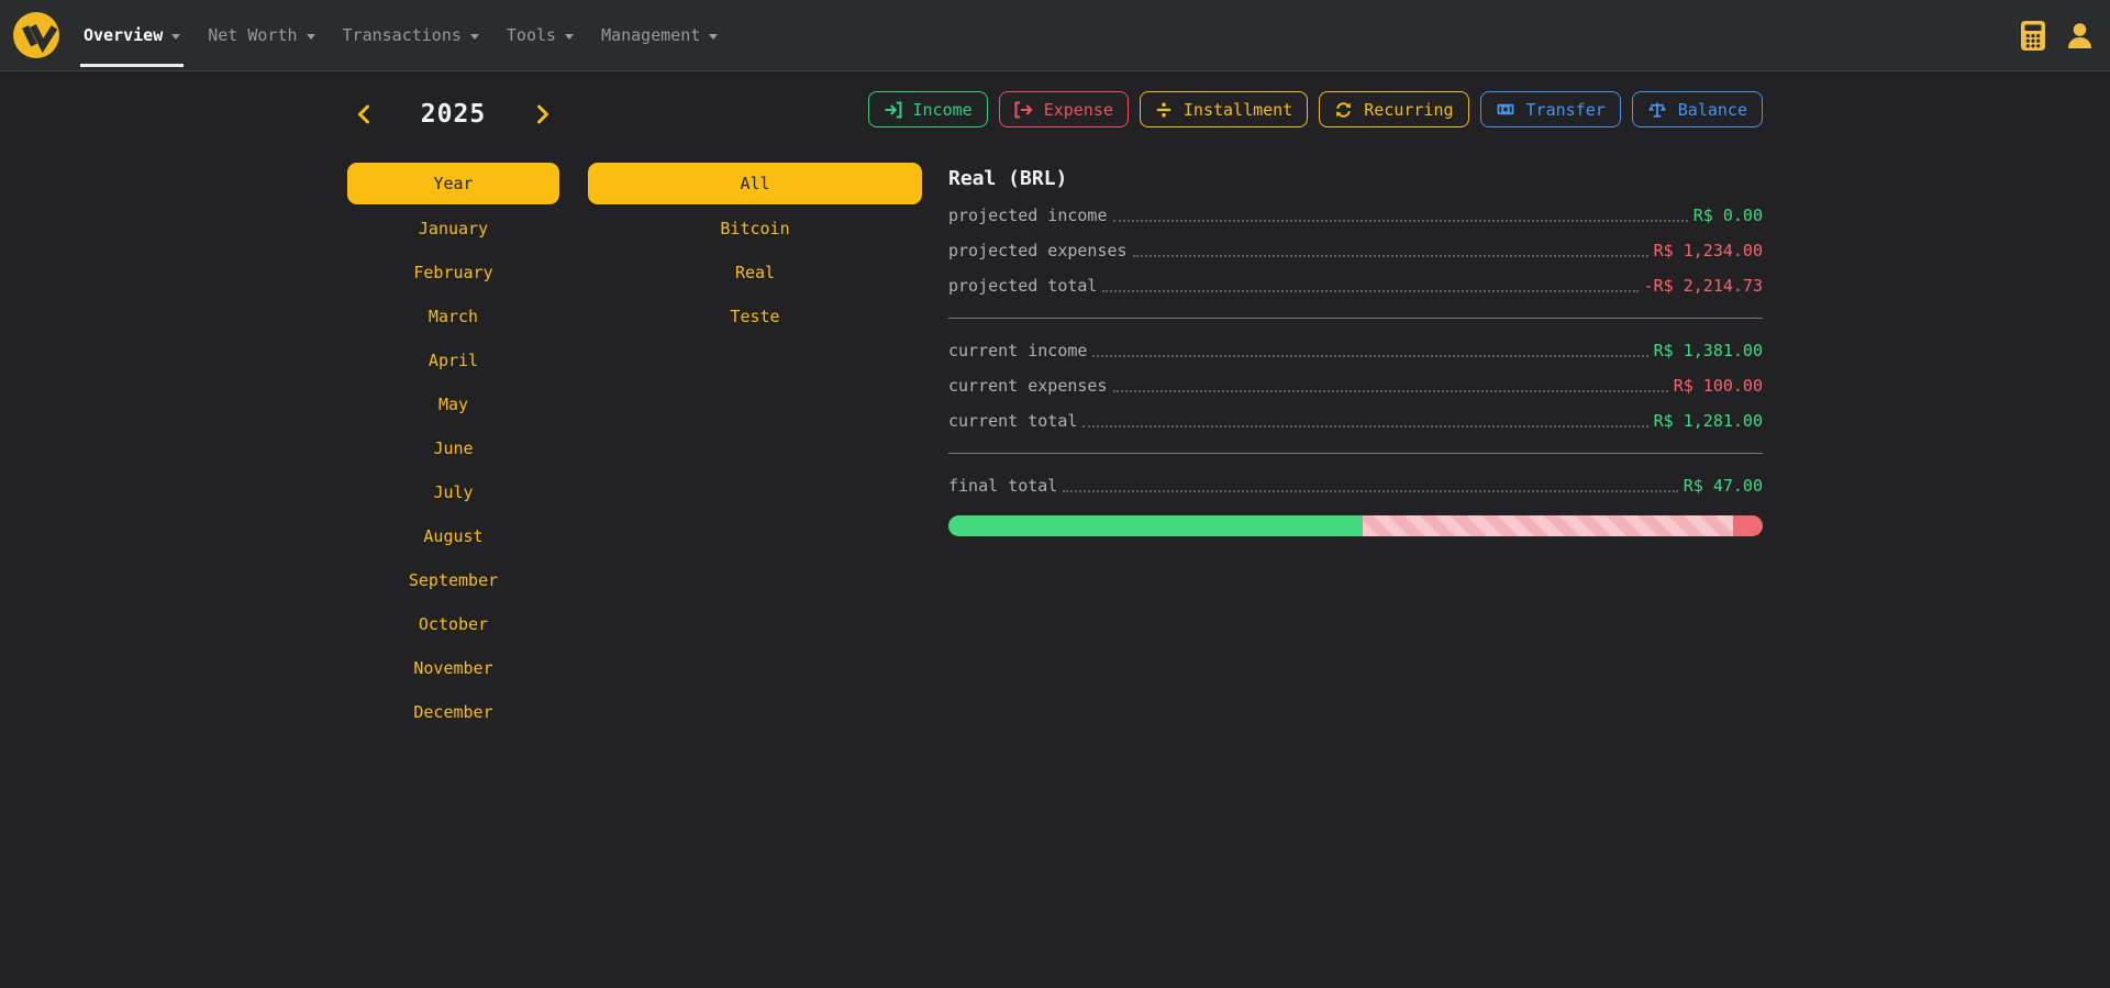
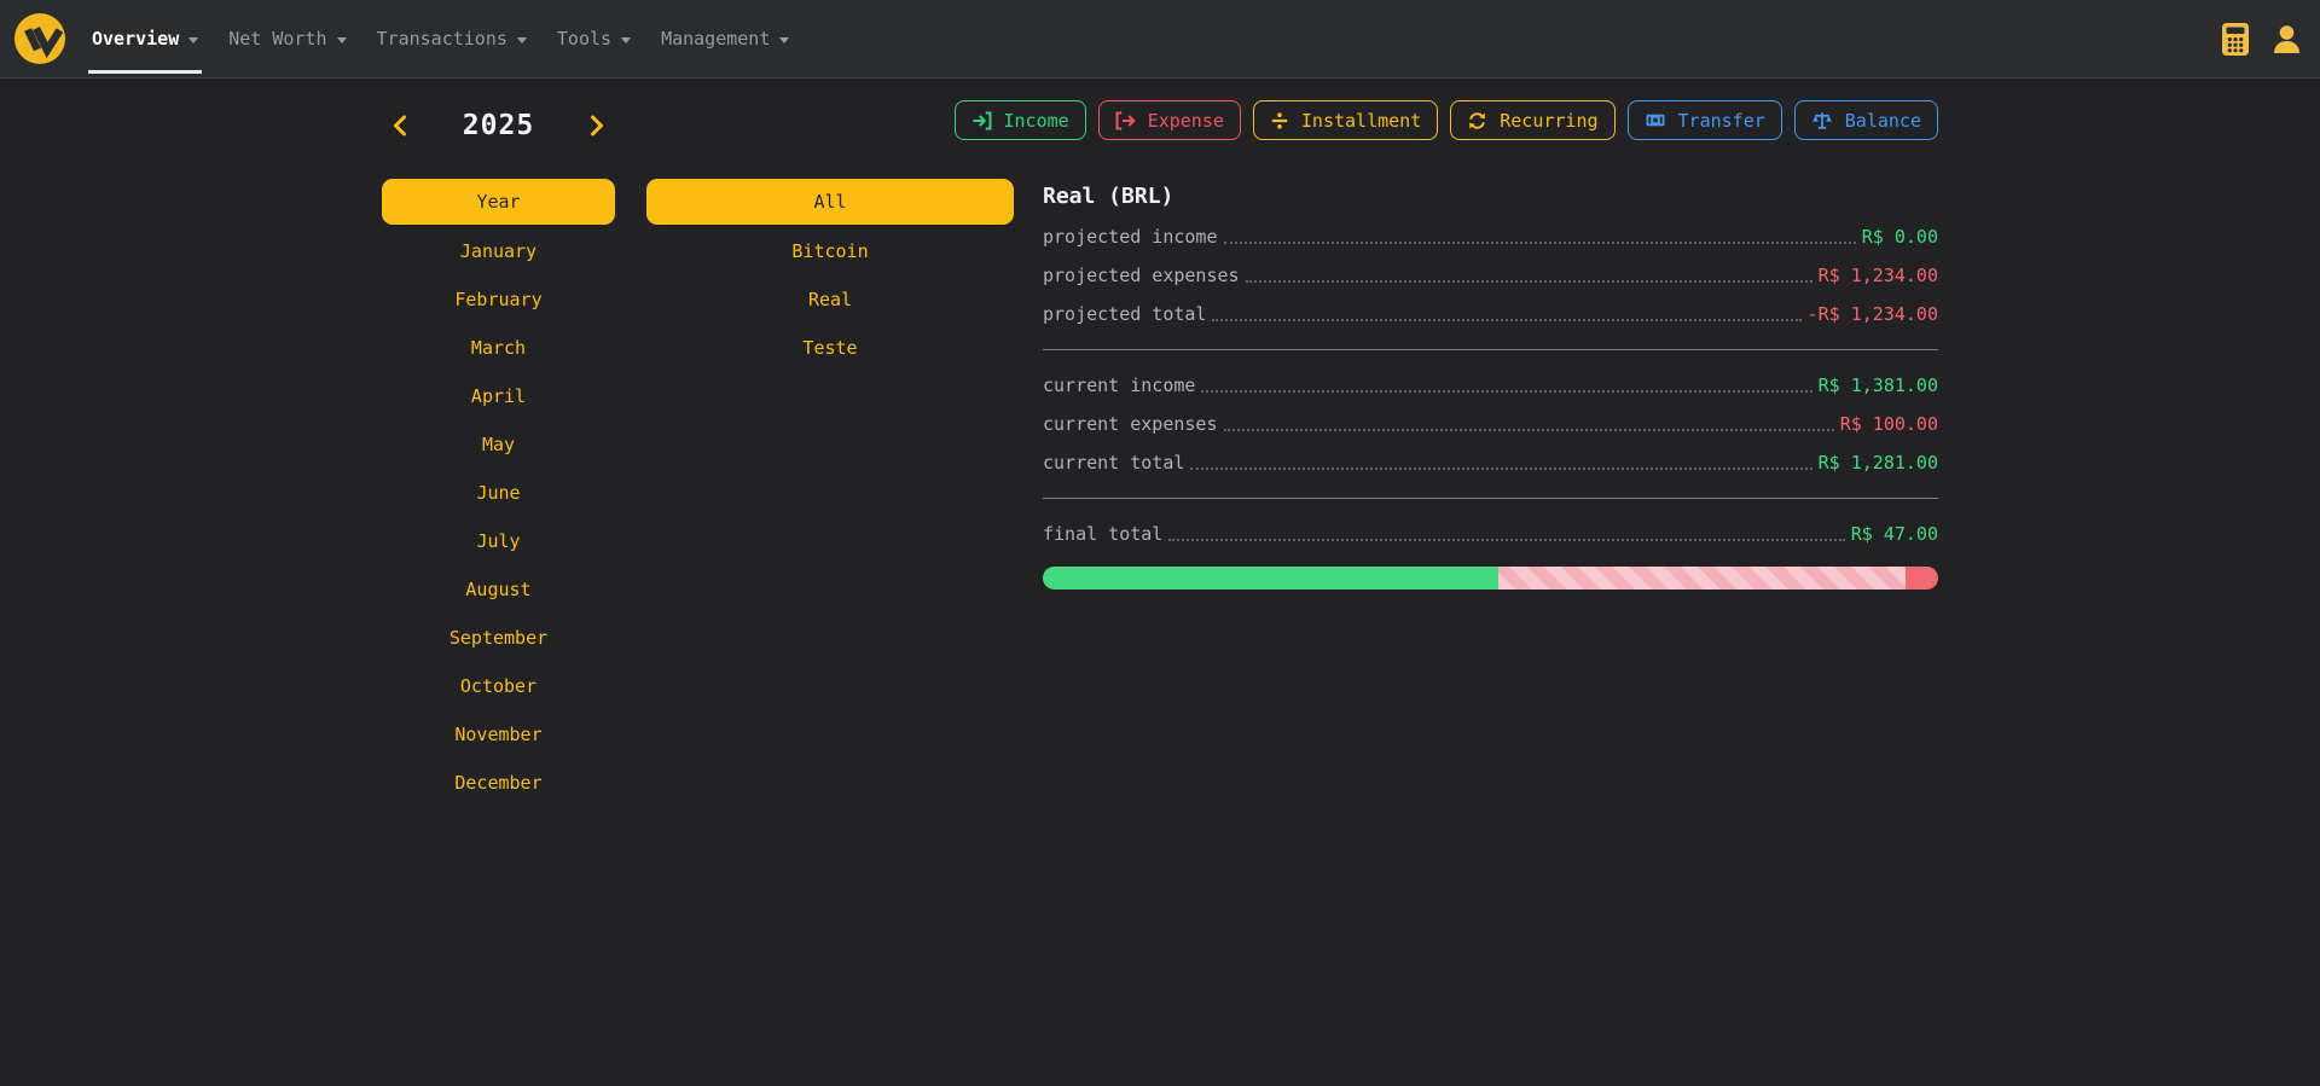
  Overview
  Net Worth
  Transactions
  Tools
  Management
  2025
  Year
  January
  February
  March
  April
  May
  June
  July
  August
  September
  October
  November
  December
  All
  Bitcoin
  Real
  Teste
  Income
  Expense
  Installment
  Recurring
  Transfer
  Balance
  Real (BRL)
  projected income
  R$ 0.00
  projected expenses
  R$ 1,234.00
  projected total
- -R$ 2,214.73
+ -R$ 1,234.00
  current income
  R$ 1,381.00
  current expenses
  R$ 100.00
  current total
  R$ 1,281.00
  final total
  R$ 47.00
